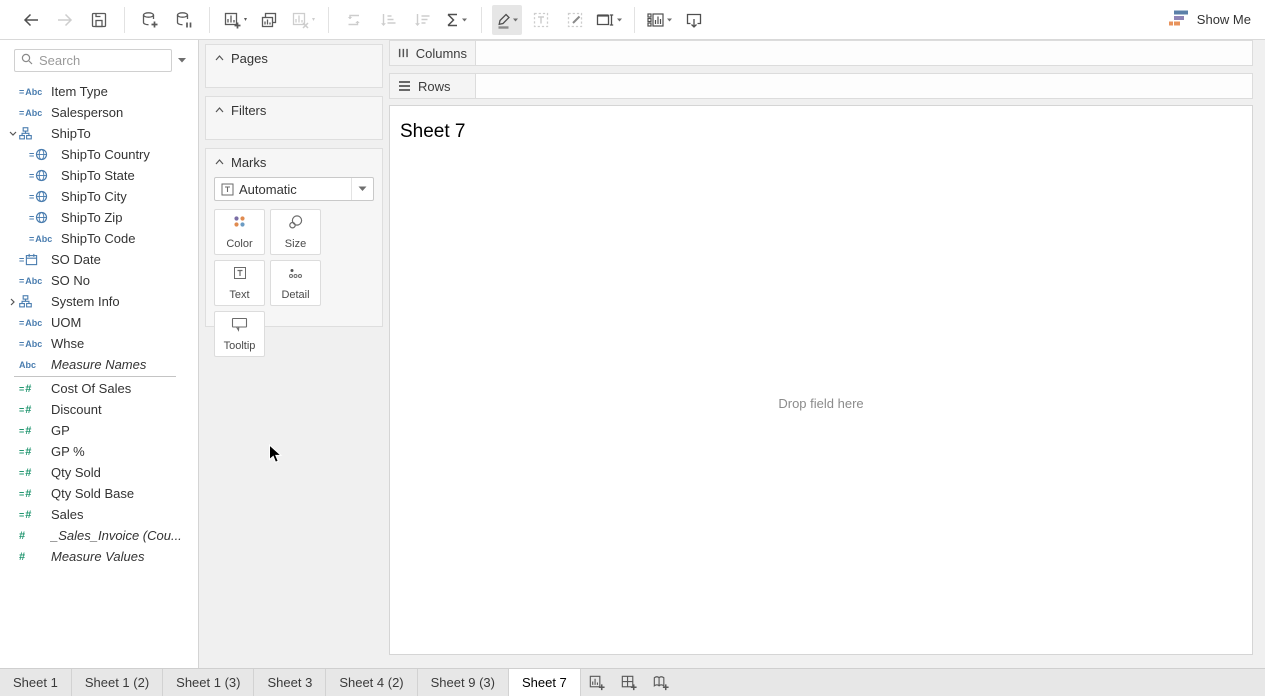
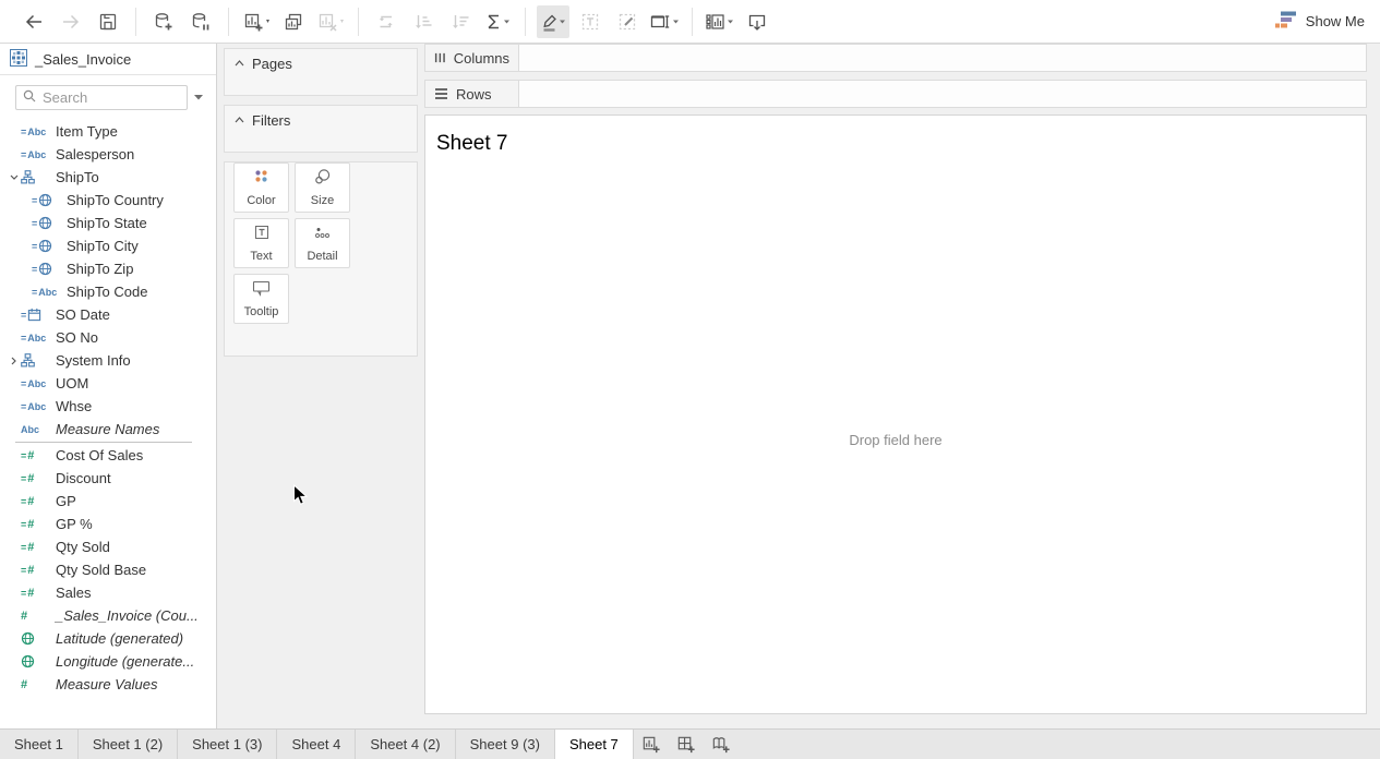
  Show Me
+ _Sales_Invoice
  Search
  =
  Abc
  Item Type
  =
  Abc
  Salesperson
  ShipTo
  =
  ShipTo Country
  =
  ShipTo State
  =
  ShipTo City
  =
  ShipTo Zip
  =
  Abc
  ShipTo Code
  =
  SO Date
  =
  Abc
  SO No
  System Info
  =
  Abc
  UOM
  =
  Abc
  Whse
  Abc
  Measure Names
  =
  #
  Cost Of Sales
  =
  #
  Discount
  =
  #
  GP
  =
  #
  GP %
  =
  #
  Qty Sold
  =
  #
  Qty Sold Base
  =
  #
  Sales
  #
  _Sales_Invoice (Cou...
+ Latitude (generated)
+ Longitude (generate...
  #
  Measure Values
  Pages
  Filters
- Marks
- Automatic
  Color
  Size
  Text
  Detail
  Tooltip
  Columns
  Rows
  Sheet 7
  Drop field here
  Sheet 1
  Sheet 1 (2)
  Sheet 1 (3)
- Sheet 3
+ Sheet 4
  Sheet 4 (2)
  Sheet 9 (3)
  Sheet 7
